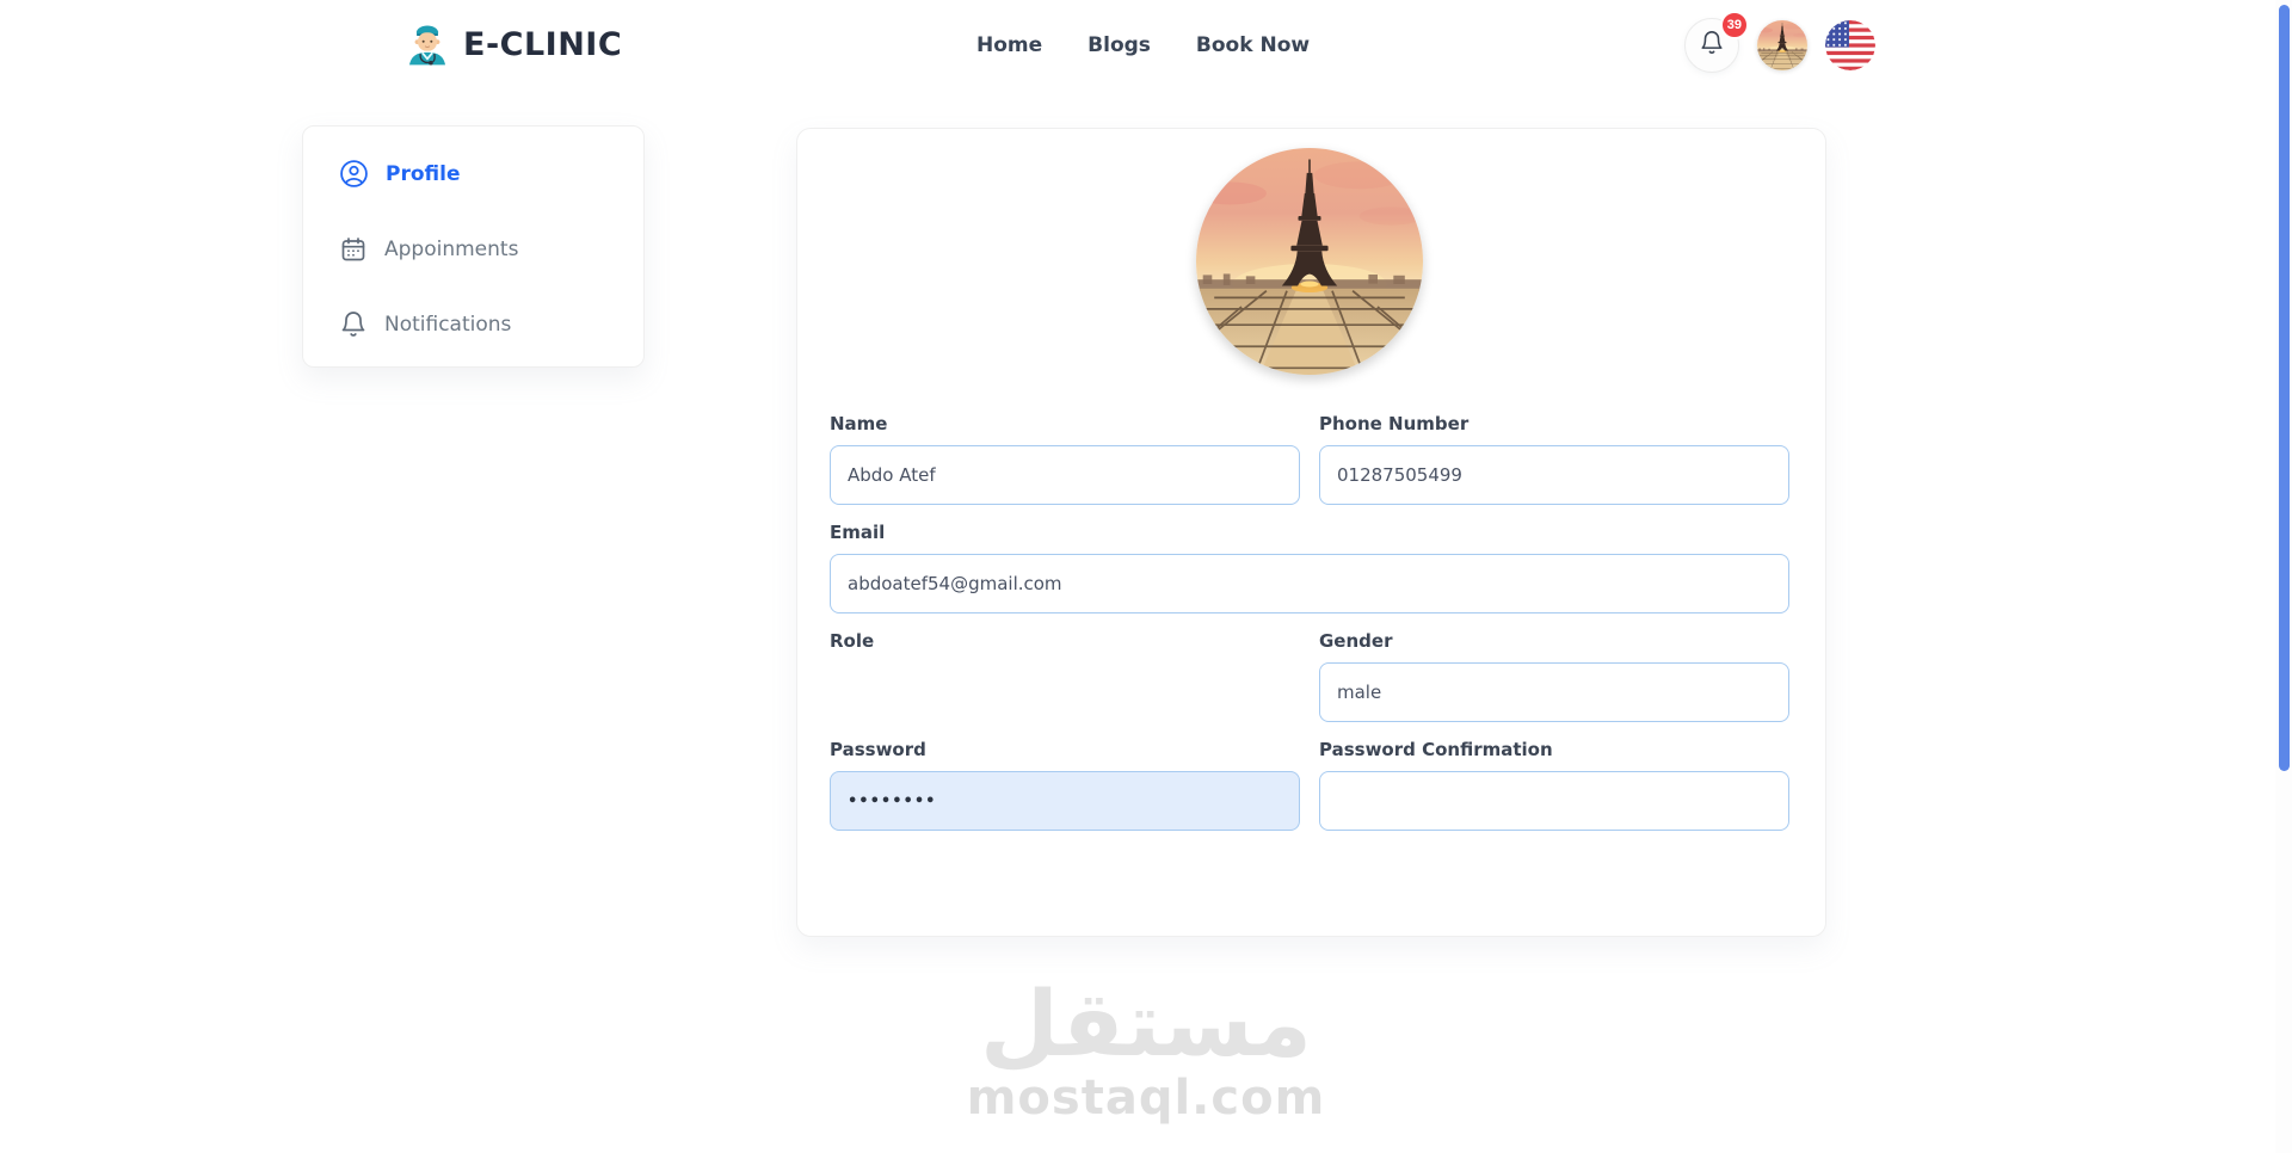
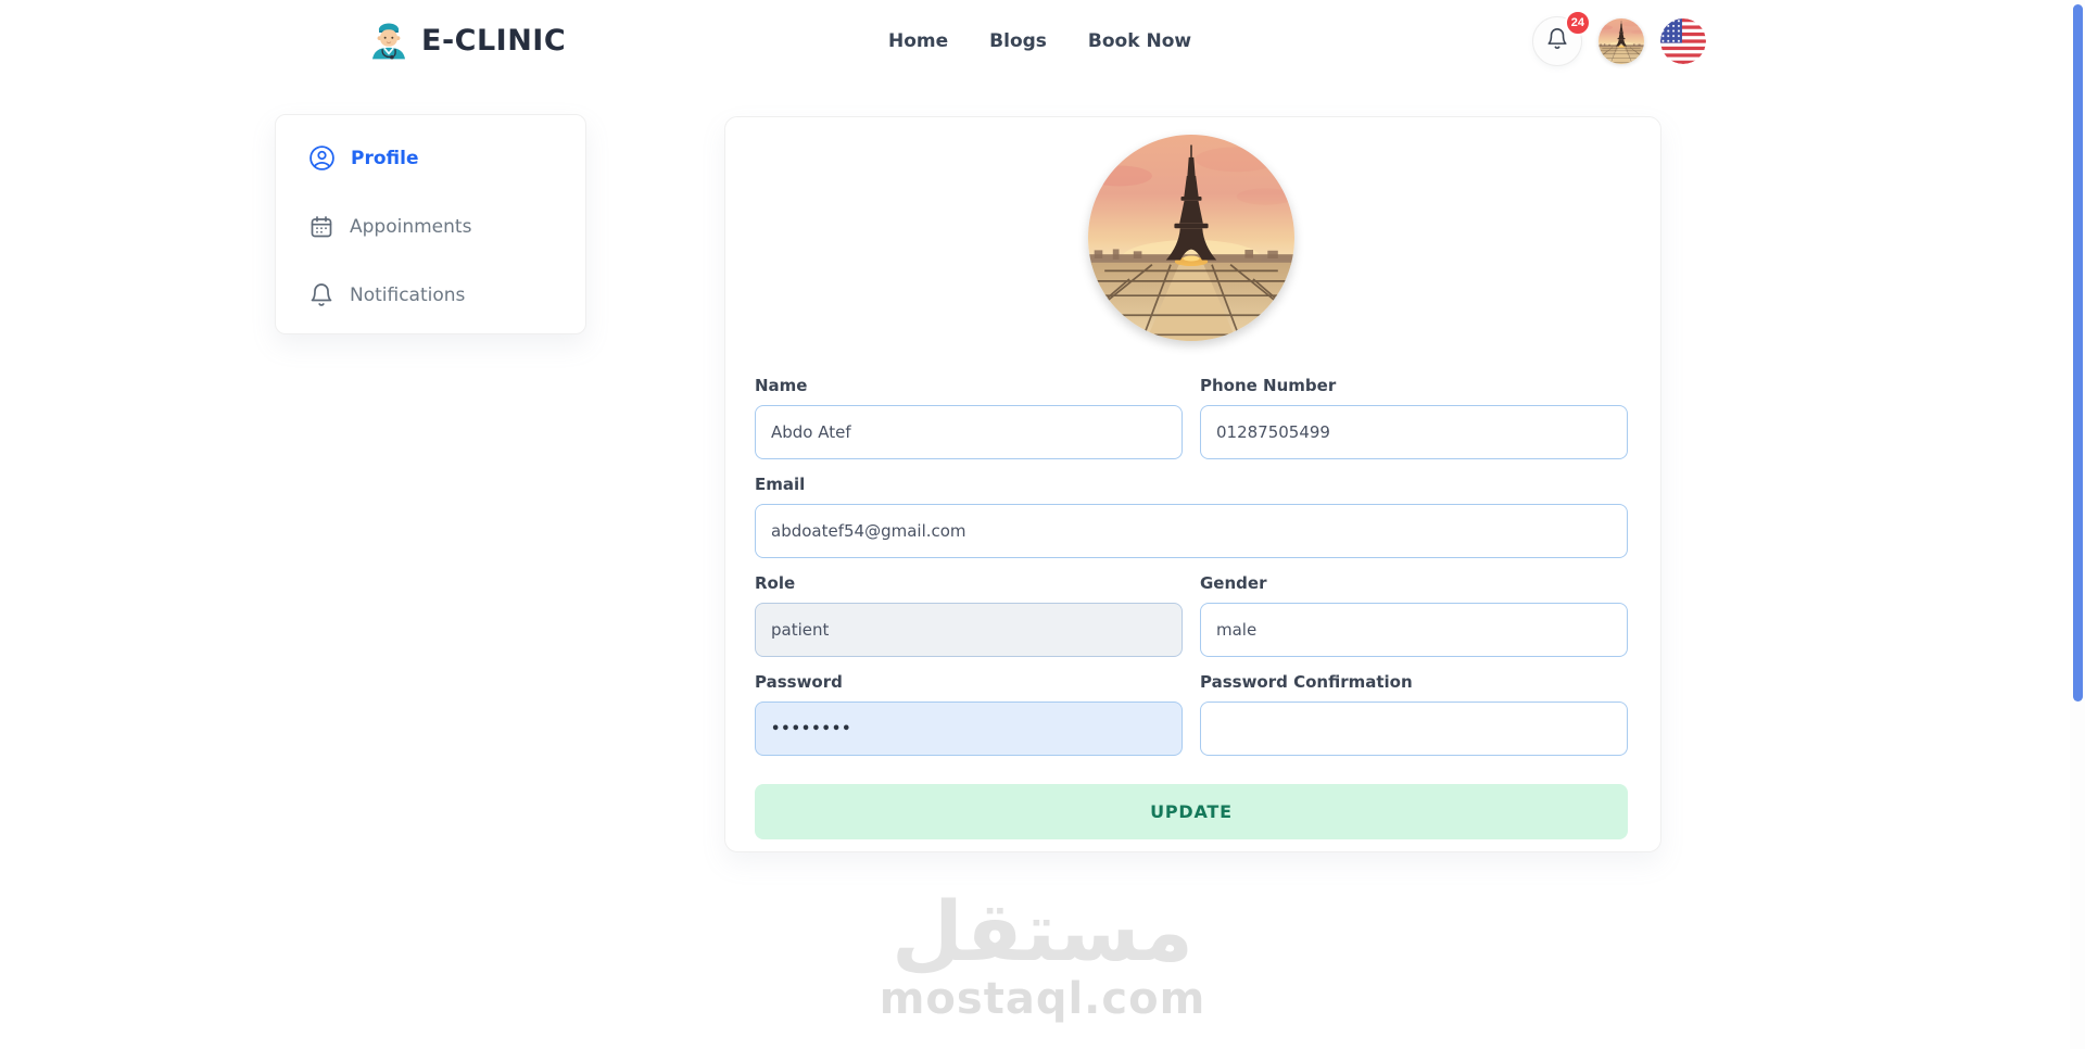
  E-CLINIC
  Home
  Blogs
  Book Now
- 39
+ 24
  Profile
  Appoinments
  Notifications
  Name
  Abdo Atef
  Phone Number
  01287505499
  Email
  abdoatef54@gmail.com
  Role
+ patient
  Gender
  male
  Password
  ••••••••
  Password Confirmation
+ UPDATE
  مستقل
  mostaql.com
